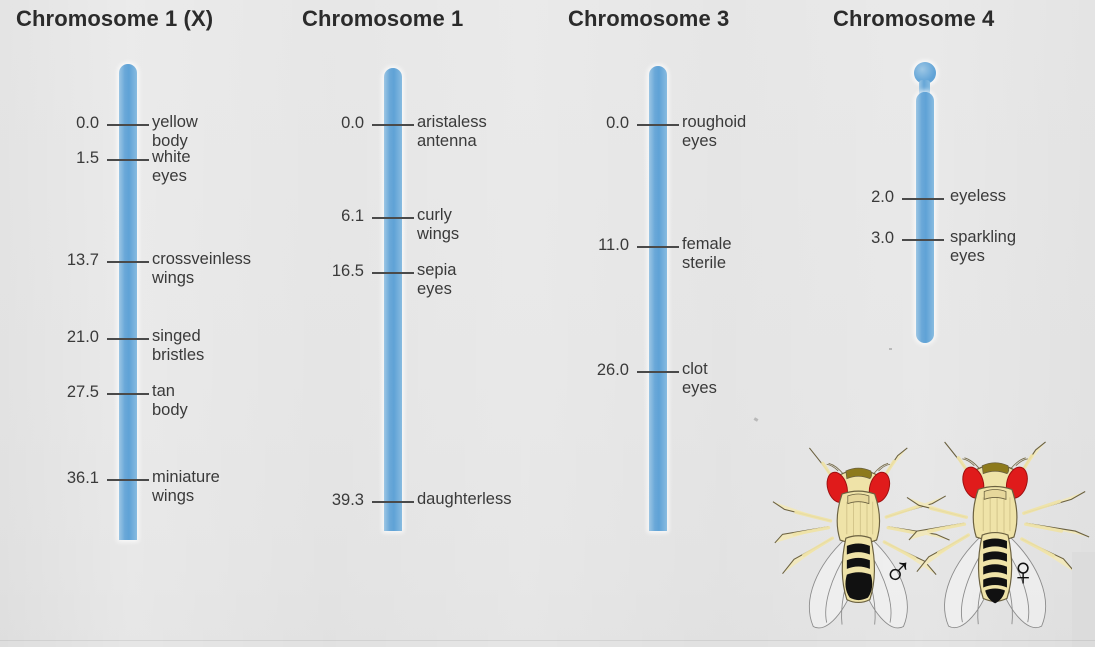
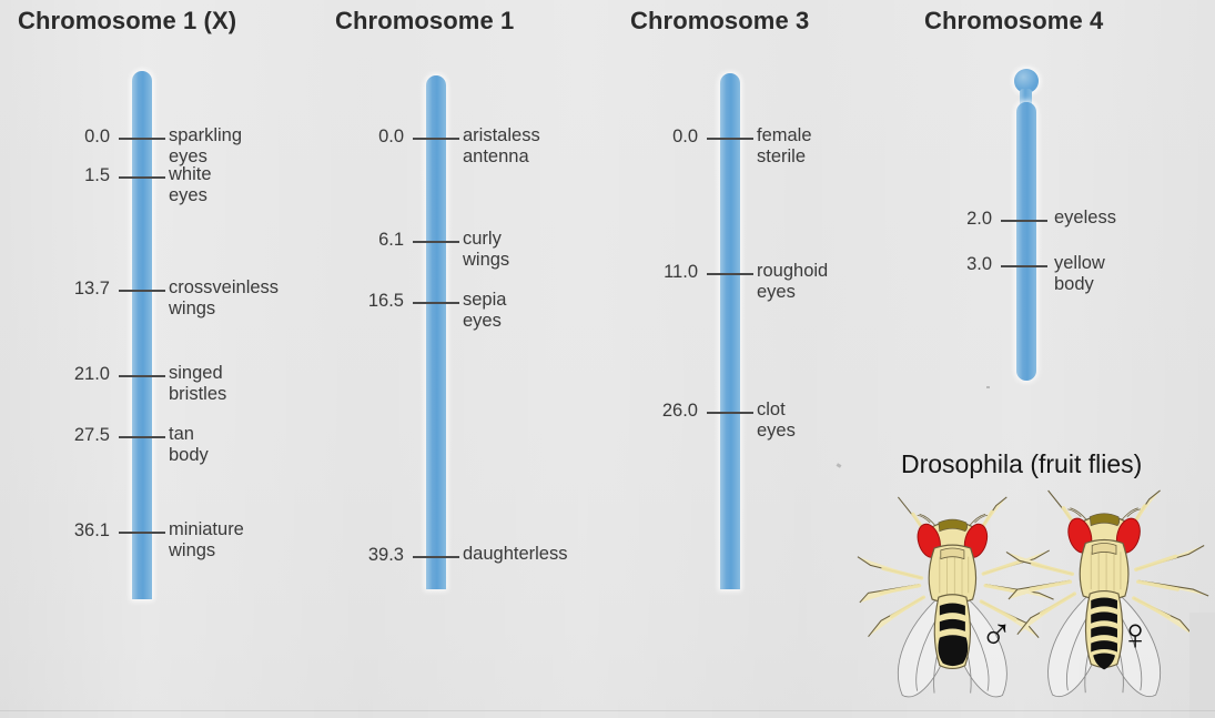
  Chromosome 1 (X)
  0.0
- yellow body
+ sparkling eyes
  1.5
  white eyes
  13.7
  crossveinless
  wings
  21.0
  singed bristles
  27.5
  tan body
  36.1
  miniature
  wings
  Chromosome 1
  0.0
  aristaless antenna
  6.1
  curly wings
  16.5
  sepia eyes
  39.3
  daughterless
  Chromosome 3
  0.0
- roughoid eyes
+ female sterile
  11.0
- female sterile
+ roughoid eyes
  26.0
  clot eyes
  Chromosome 4
  2.0
  eyeless
  3.0
- sparkling eyes
+ yellow body
+ Drosophila (fruit flies)
  ♂
  ♀
